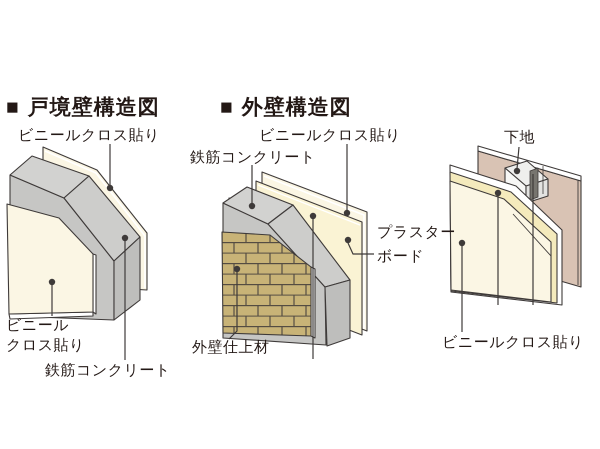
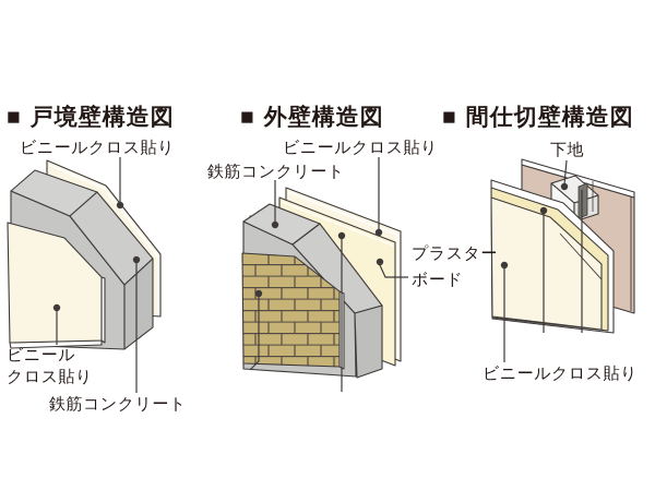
  ■ 戸境壁構造図
  ■ 外壁構造図
+ ■ 間仕切壁構造図
  ビニールクロス貼り
  ビニール
  クロス貼り
  鉄筋コンクリート
  鉄筋コンクリート
  ビニールクロス貼り
  プラスター
  ボード
- 外壁仕上材
  下地
  ビニールクロス貼り
